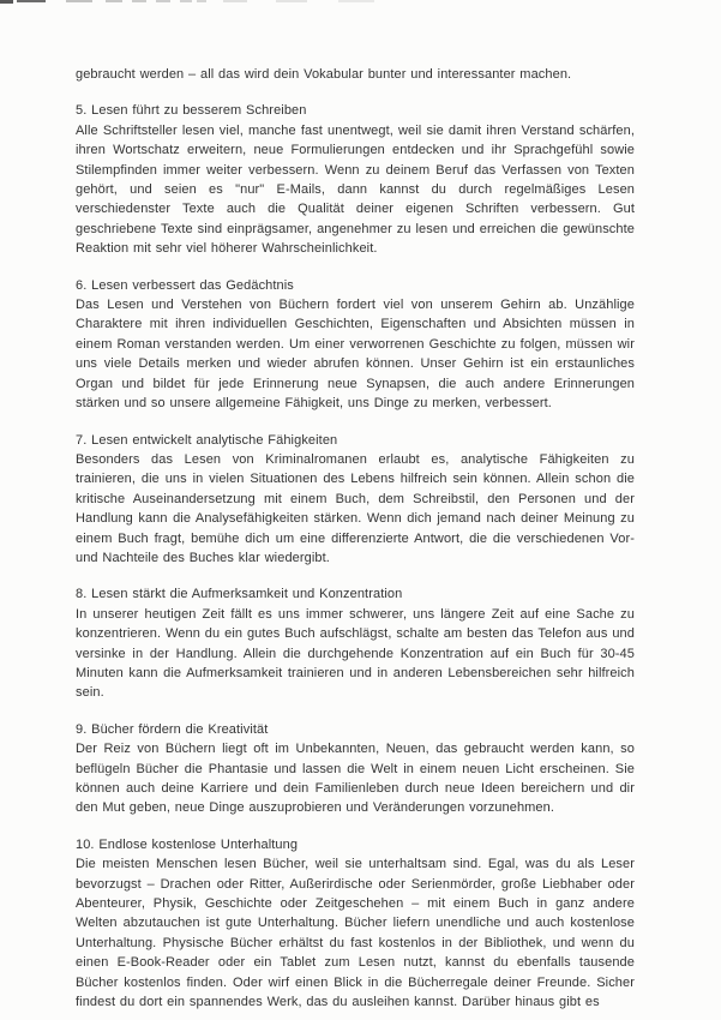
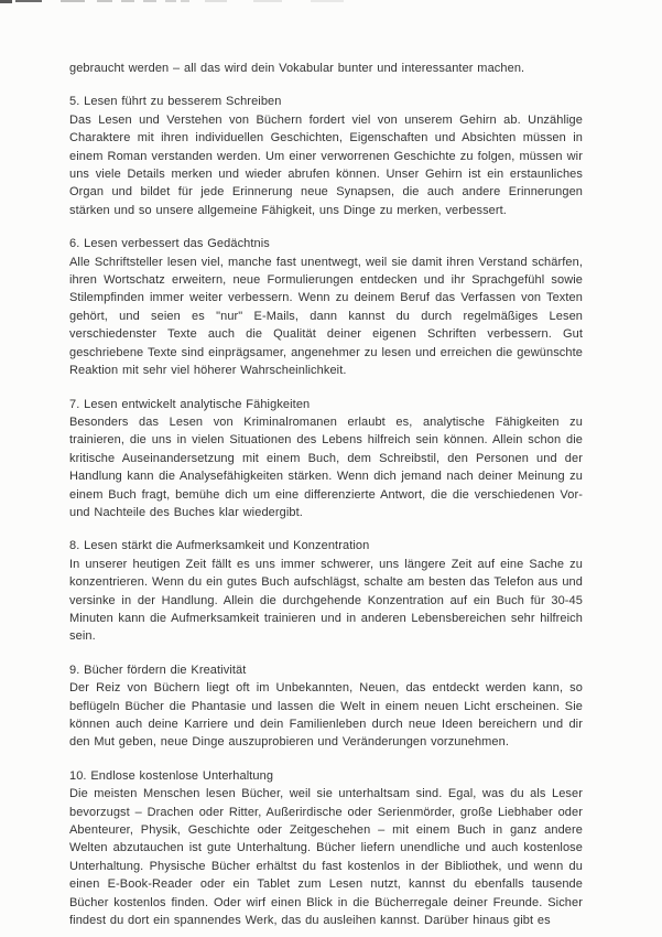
  gebraucht werden – all das wird dein Vokabular bunter und interessanter machen.
  5. Lesen führt zu besserem Schreiben
- Alle Schriftsteller lesen viel, manche fast unentwegt, weil sie damit ihren Verstand schärfen, ihren Wortschatz erweitern, neue Formulierungen entdecken und ihr Sprachgefühl sowie Stilempfinden immer weiter verbessern. Wenn zu deinem Beruf das Verfassen von Texten gehört, und seien es "nur" E-Mails, dann kannst du durch regelmäßiges Lesen verschiedenster Texte auch die Qualität deiner eigenen Schriften verbessern. Gut geschriebene Texte sind einprägsamer, angenehmer zu lesen und erreichen die gewünschte Reaktion mit sehr viel höherer Wahrscheinlichkeit.
+ Das Lesen und Verstehen von Büchern fordert viel von unserem Gehirn ab. Unzählige Charaktere mit ihren individuellen Geschichten, Eigenschaften und Absichten müssen in einem Roman verstanden werden. Um einer verworrenen Geschichte zu folgen, müssen wir uns viele Details merken und wieder abrufen können. Unser Gehirn ist ein erstaunliches Organ und bildet für jede Erinnerung neue Synapsen, die auch andere Erinnerungen stärken und so unsere allgemeine Fähigkeit, uns Dinge zu merken, verbessert.
  6. Lesen verbessert das Gedächtnis
- Das Lesen und Verstehen von Büchern fordert viel von unserem Gehirn ab. Unzählige Charaktere mit ihren individuellen Geschichten, Eigenschaften und Absichten müssen in einem Roman verstanden werden. Um einer verworrenen Geschichte zu folgen, müssen wir uns viele Details merken und wieder abrufen können. Unser Gehirn ist ein erstaunliches Organ und bildet für jede Erinnerung neue Synapsen, die auch andere Erinnerungen stärken und so unsere allgemeine Fähigkeit, uns Dinge zu merken, verbessert.
+ Alle Schriftsteller lesen viel, manche fast unentwegt, weil sie damit ihren Verstand schärfen, ihren Wortschatz erweitern, neue Formulierungen entdecken und ihr Sprachgefühl sowie Stilempfinden immer weiter verbessern. Wenn zu deinem Beruf das Verfassen von Texten gehört, und seien es "nur" E-Mails, dann kannst du durch regelmäßiges Lesen verschiedenster Texte auch die Qualität deiner eigenen Schriften verbessern. Gut geschriebene Texte sind einprägsamer, angenehmer zu lesen und erreichen die gewünschte Reaktion mit sehr viel höherer Wahrscheinlichkeit.
  7. Lesen entwickelt analytische Fähigkeiten
  Besonders das Lesen von Kriminalromanen erlaubt es, analytische Fähigkeiten zu trainieren, die uns in vielen Situationen des Lebens hilfreich sein können. Allein schon die kritische Auseinandersetzung mit einem Buch, dem Schreibstil, den Personen und der Handlung kann die Analysefähigkeiten stärken. Wenn dich jemand nach deiner Meinung zu einem Buch fragt, bemühe dich um eine differenzierte Antwort, die die verschiedenen Vor- und Nachteile des Buches klar wiedergibt.
  8. Lesen stärkt die Aufmerksamkeit und Konzentration
  In unserer heutigen Zeit fällt es uns immer schwerer, uns längere Zeit auf eine Sache zu konzentrieren. Wenn du ein gutes Buch aufschlägst, schalte am besten das Telefon aus und versinke in der Handlung. Allein die durchgehende Konzentration auf ein Buch für 30-45 Minuten kann die Aufmerksamkeit trainieren und in anderen Lebensbereichen sehr hilfreich sein.
  9. Bücher fördern die Kreativität
- Der Reiz von Büchern liegt oft im Unbekannten, Neuen, das gebraucht werden kann, so beflügeln Bücher die Phantasie und lassen die Welt in einem neuen Licht erscheinen. Sie können auch deine Karriere und dein Familienleben durch neue Ideen bereichern und dir den Mut geben, neue Dinge auszuprobieren und Veränderungen vorzunehmen.
+ Der Reiz von Büchern liegt oft im Unbekannten, Neuen, das entdeckt werden kann, so beflügeln Bücher die Phantasie und lassen die Welt in einem neuen Licht erscheinen. Sie können auch deine Karriere und dein Familienleben durch neue Ideen bereichern und dir den Mut geben, neue Dinge auszuprobieren und Veränderungen vorzunehmen.
  10. Endlose kostenlose Unterhaltung
  Die meisten Menschen lesen Bücher, weil sie unterhaltsam sind. Egal, was du als Leser bevorzugst – Drachen oder Ritter, Außerirdische oder Serienmörder, große Liebhaber oder Abenteurer, Physik, Geschichte oder Zeitgeschehen – mit einem Buch in ganz andere Welten abzutauchen ist gute Unterhaltung. Bücher liefern unendliche und auch kostenlose Unterhaltung. Physische Bücher erhältst du fast kostenlos in der Bibliothek, und wenn du einen E-Book-Reader oder ein Tablet zum Lesen nutzt, kannst du ebenfalls tausende Bücher kostenlos finden. Oder wirf einen Blick in die Bücherregale deiner Freunde. Sicher findest du dort ein spannendes Werk, das du ausleihen kannst. Darüber hinaus gibt es
